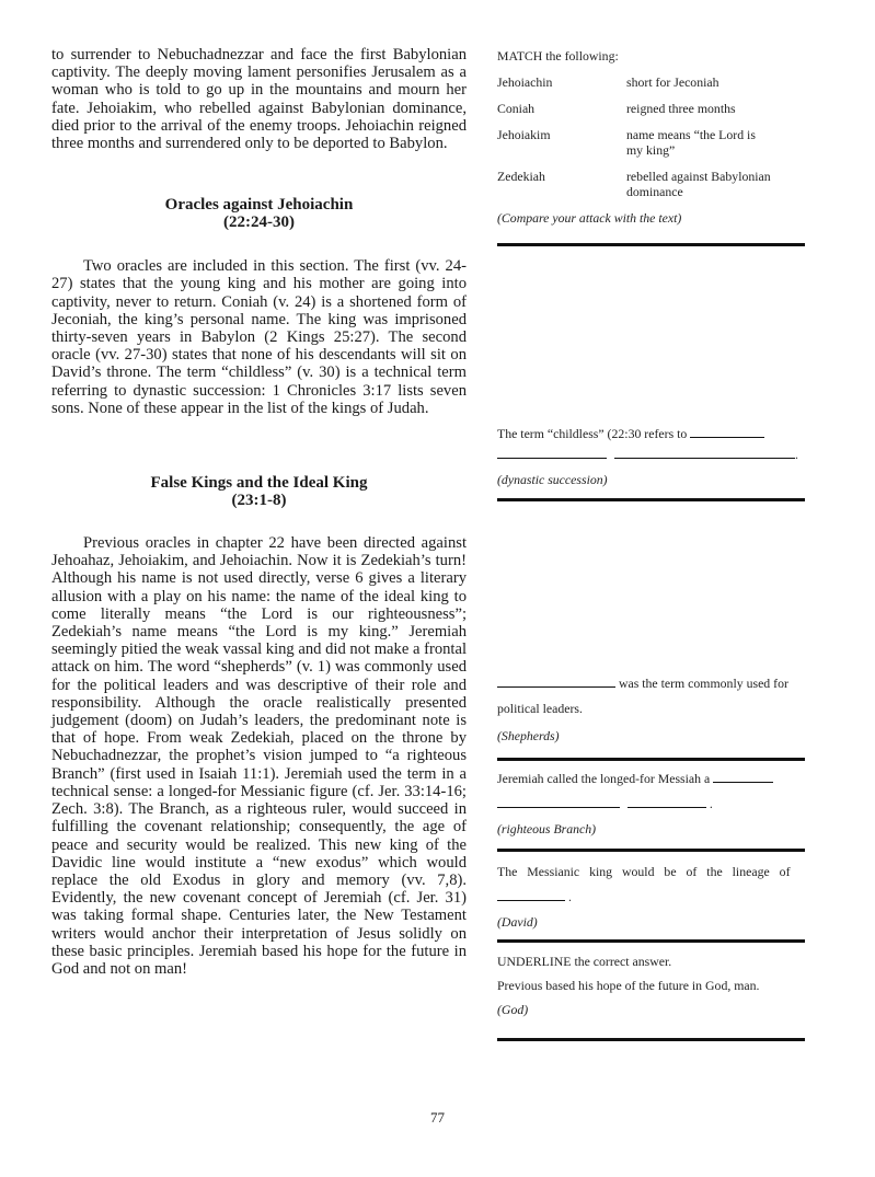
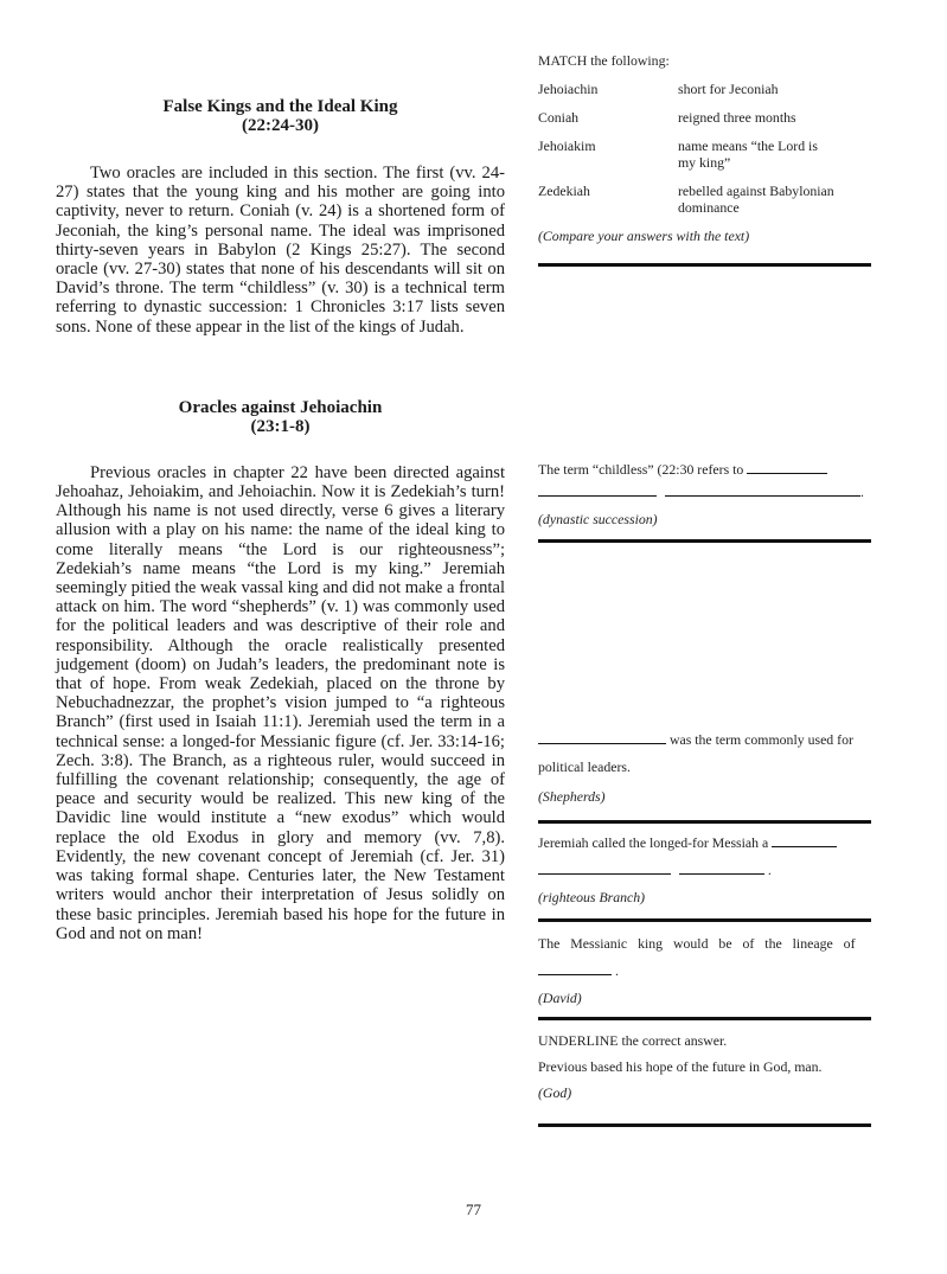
- to surrender to Nebuchadnezzar and face the first Babylonian captivity. The deeply moving lament personifies Jerusalem as a woman who is told to go up in the mountains and mourn her fate. Jehoiakim, who rebelled against Babylonian dominance, died prior to the arrival of the enemy troops. Jehoiachin reigned three months and surrendered only to be deported to Babylon.
- Oracles against Jehoiachin
+ False Kings and the Ideal King
  (22:24-30)
- Two oracles are included in this section. The first (vv. 24-27) states that the young king and his mother are going into captivity, never to return. Coniah (v. 24) is a shortened form of Jeconiah, the king’s personal name. The king was imprisoned thirty-seven years in Babylon (2 Kings 25:27). The second oracle (vv. 27-30) states that none of his descendants will sit on David’s throne. The term “childless” (v. 30) is a technical term referring to dynastic succession: 1 Chronicles 3:17 lists seven sons. None of these appear in the list of the kings of Judah.
+ Two oracles are included in this section. The first (vv. 24-27) states that the young king and his mother are going into captivity, never to return. Coniah (v. 24) is a shortened form of Jeconiah, the king’s personal name. The ideal was imprisoned thirty-seven years in Babylon (2 Kings 25:27). The second oracle (vv. 27-30) states that none of his descendants will sit on David’s throne. The term “childless” (v. 30) is a technical term referring to dynastic succession: 1 Chronicles 3:17 lists seven sons. None of these appear in the list of the kings of Judah.
- False Kings and the Ideal King
+ Oracles against Jehoiachin
  (23:1-8)
  Previous oracles in chapter 22 have been directed against Jehoahaz, Jehoiakim, and Jehoiachin. Now it is Zedekiah’s turn! Although his name is not used directly, verse 6 gives a literary allusion with a play on his name: the name of the ideal king to come literally means “the Lord is our righteousness”; Zedekiah’s name means “the Lord is my king.” Jeremiah seemingly pitied the weak vassal king and did not make a frontal attack on him. The word “shepherds” (v. 1) was commonly used for the political leaders and was descriptive of their role and responsibility. Although the oracle realistically presented judgement (doom) on Judah’s leaders, the predominant note is that of hope. From weak Zedekiah, placed on the throne by Nebuchadnezzar, the prophet’s vision jumped to “a righteous Branch” (first used in Isaiah 11:1). Jeremiah used the term in a technical sense: a longed-for Messianic figure (cf. Jer. 33:14-16; Zech. 3:8). The Branch, as a righteous ruler, would succeed in fulfilling the covenant relationship; consequently, the age of peace and security would be realized. This new king of the Davidic line would institute a “new exodus” which would replace the old Exodus in glory and memory (vv. 7,8). Evidently, the new covenant concept of Jeremiah (cf. Jer. 31) was taking formal shape. Centuries later, the New Testament writers would anchor their interpretation of Jesus solidly on these basic principles. Jeremiah based his hope for the future in God and not on man!
  MATCH the following:
  Jehoiachin
  short for Jeconiah
  Coniah
  reigned three months
  Jehoiakim
  name means “the Lord is my king”
  Zedekiah
  rebelled against Babylonian dominance
- (Compare your attack with the text)
+ (Compare your answers with the text)
  The term “childless” (22:30 refers to
  .
  (dynastic succession)
  was the term commonly used for
  political leaders.
  (Shepherds)
  Jeremiah called the longed-for Messiah a
  .
  (righteous Branch)
  The Messianic king would be of the lineage of
  .
  (David)
  UNDERLINE the correct answer.
  Previous based his hope of the future in God, man.
  (God)
  77
